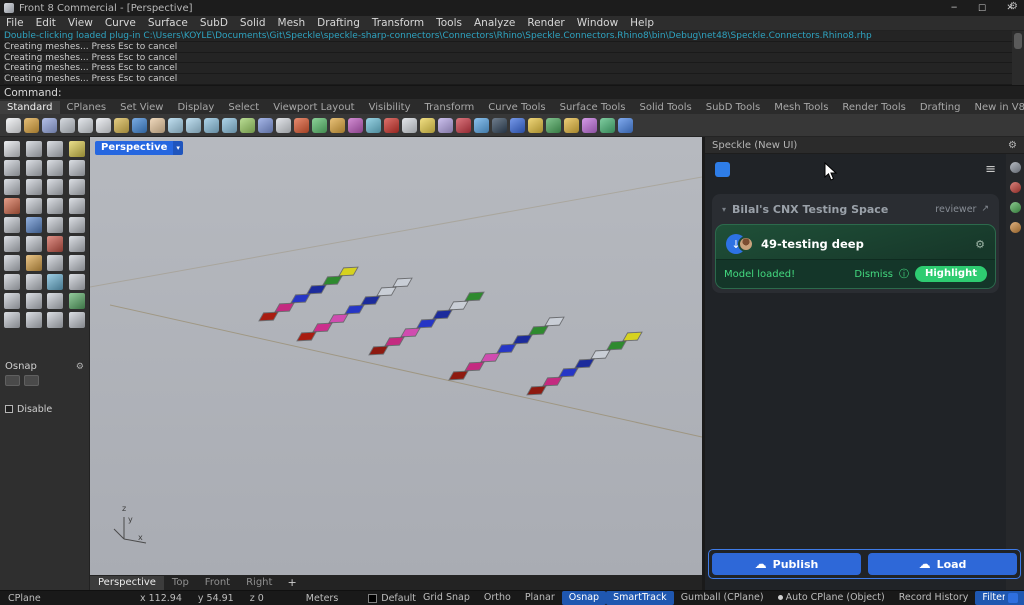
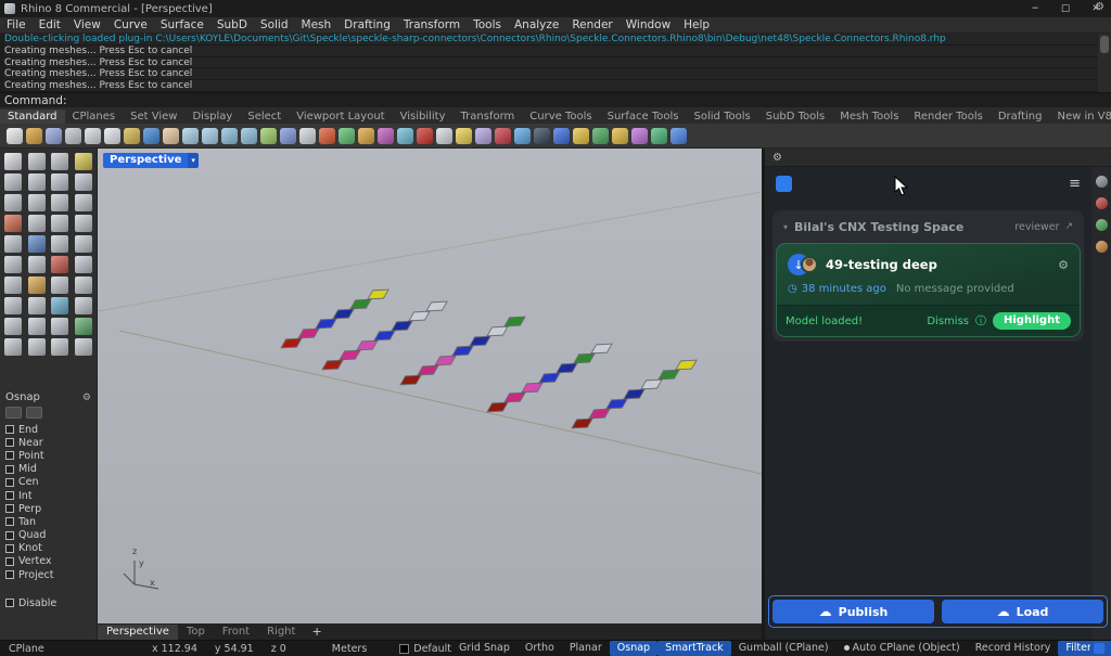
- Front 8 Commercial - [Perspective]
+ Rhino 8 Commercial - [Perspective]
  ─
  □
  ✕
  File
  Edit
  View
  Curve
  Surface
  SubD
  Solid
  Mesh
  Drafting
  Transform
  Tools
  Analyze
  Render
  Window
  Help
  Double-clicking loaded plug-in C:\Users\KOYLE\Documents\Git\Speckle\speckle-sharp-connectors\Connectors\Rhino\Speckle.Connectors.Rhino8\bin\Debug\net48\Speckle.Connectors.Rhino8.rhp
  Creating meshes... Press Esc to cancel
  Creating meshes... Press Esc to cancel
  Creating meshes... Press Esc to cancel
  Creating meshes... Press Esc to cancel
  Command:
  Standard
  CPlanes
  Set View
  Display
  Select
  Viewport Layout
  Visibility
  Transform
  Curve Tools
  Surface Tools
  Solid Tools
  SubD Tools
  Mesh Tools
  Render Tools
  Drafting
  New in V8
  ⚙
  Osnap
  ⚙
+ End
+ Near
+ Point
+ Mid
+ Cen
+ Int
+ Perp
+ Tan
+ Quad
+ Knot
+ Vertex
+ Project
  Disable
  Perspective
  ▾
  z
  y
  x
  Perspective
  Top
  Front
  Right
  +
- Speckle (New UI)
  ⚙
  ≡
  ▾
  Bilal's CNX Testing Space
  reviewer
  ↗
  ↓
  49-testing deep
  ⚙
+ ◷
+ 38 minutes ago
+ No message provided
  Model loaded!
  Dismiss
  ⓘ
  Highlight
  ☁
  Publish
  ☁
  Load
  CPlane
  x 112.94
  y 54.91
  z 0
  Meters
  Default
  Grid Snap
  Ortho
  Planar
  Osnap
  SmartTrack
  Gumball (CPlane)
  Auto CPlane (Object)
  Record History
  Filter
